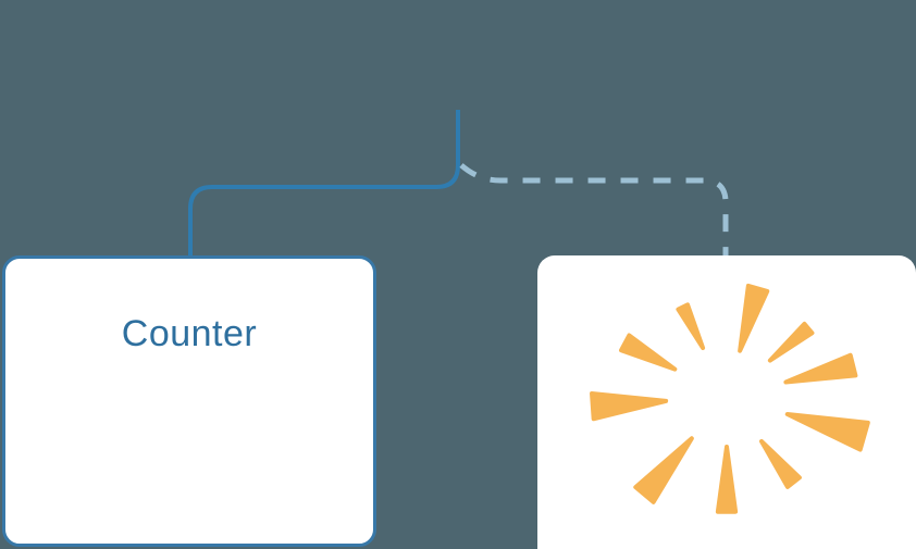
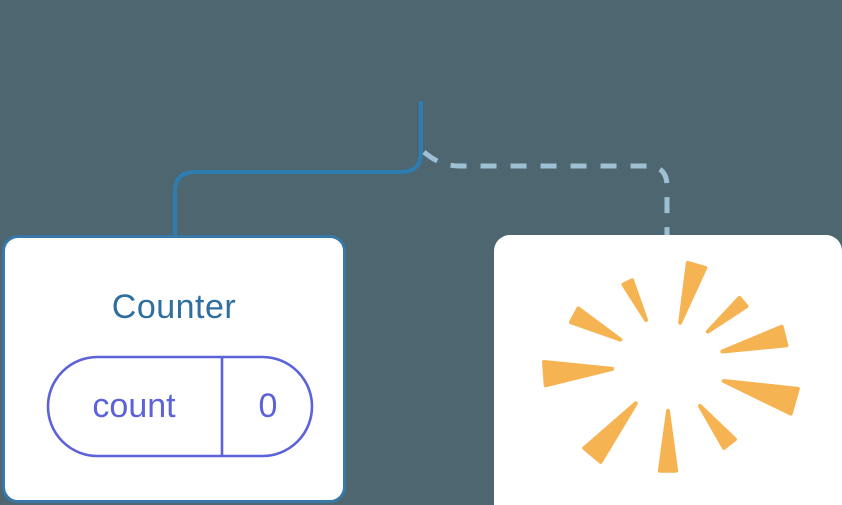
  Counter
+ count
+ 0
